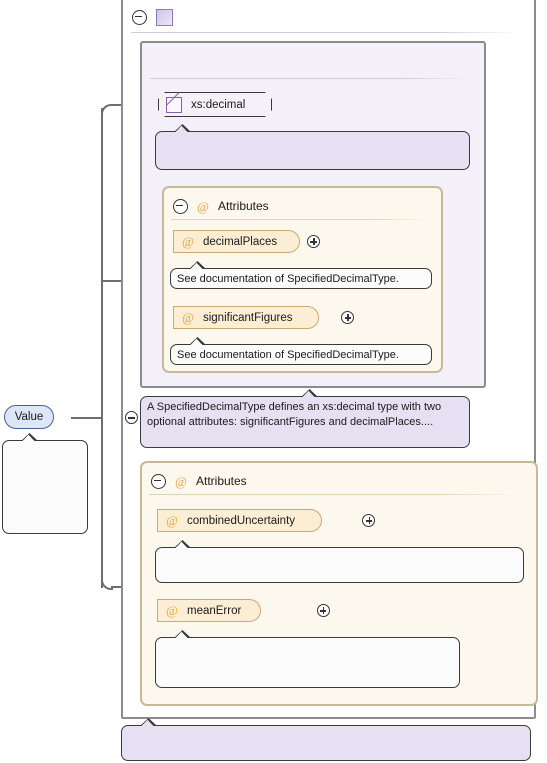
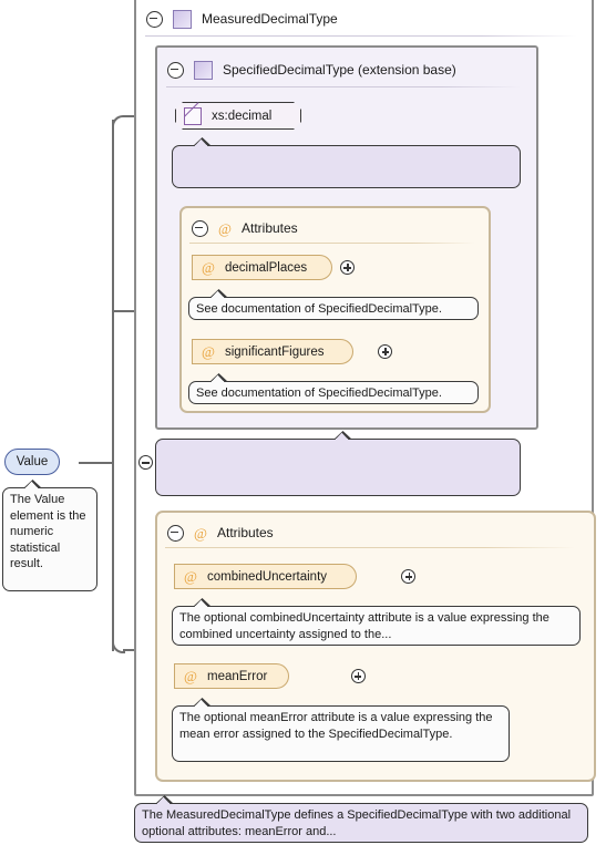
+ MeasuredDecimalType
+ SpecifiedDecimalType (extension base)
  xs:decimal
  @
  Attributes
  @
  decimalPlaces
  See documentation of SpecifiedDecimalType.
  @
  significantFigures
  See documentation of SpecifiedDecimalType.
- A SpecifiedDecimalType defines an xs:decimal type with two optional attributes: significantFigures and decimalPlaces....
  @
  Attributes
  @
  combinedUncertainty
+ The optional combinedUncertainty attribute is a value expressing the combined uncertainty assigned to the...
  @
  meanError
+ The optional meanError attribute is a value expressing the mean error assigned to the SpecifiedDecimalType.
+ The MeasuredDecimalType defines a SpecifiedDecimalType with two additional optional attributes: meanError and...
  Value
+ The Value element is the numeric statistical result.
